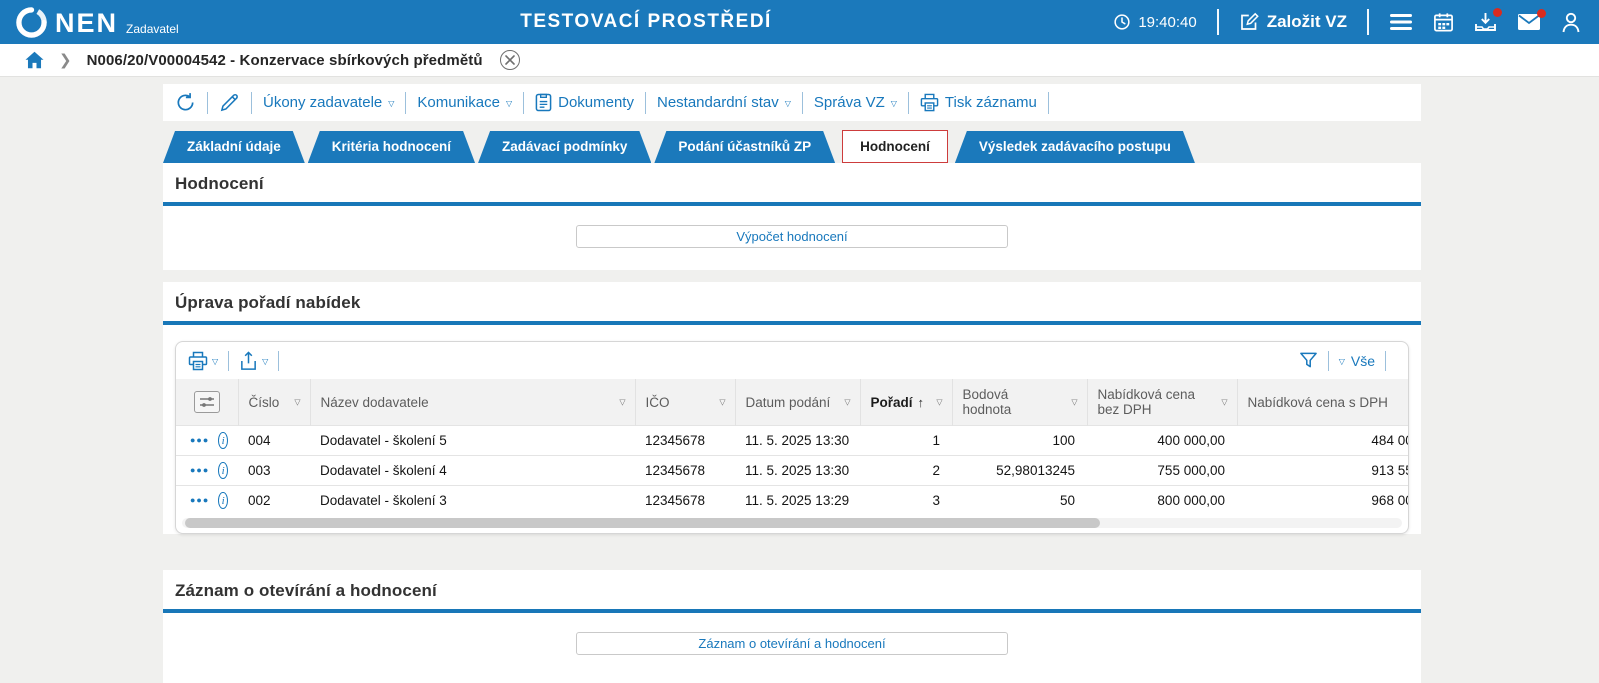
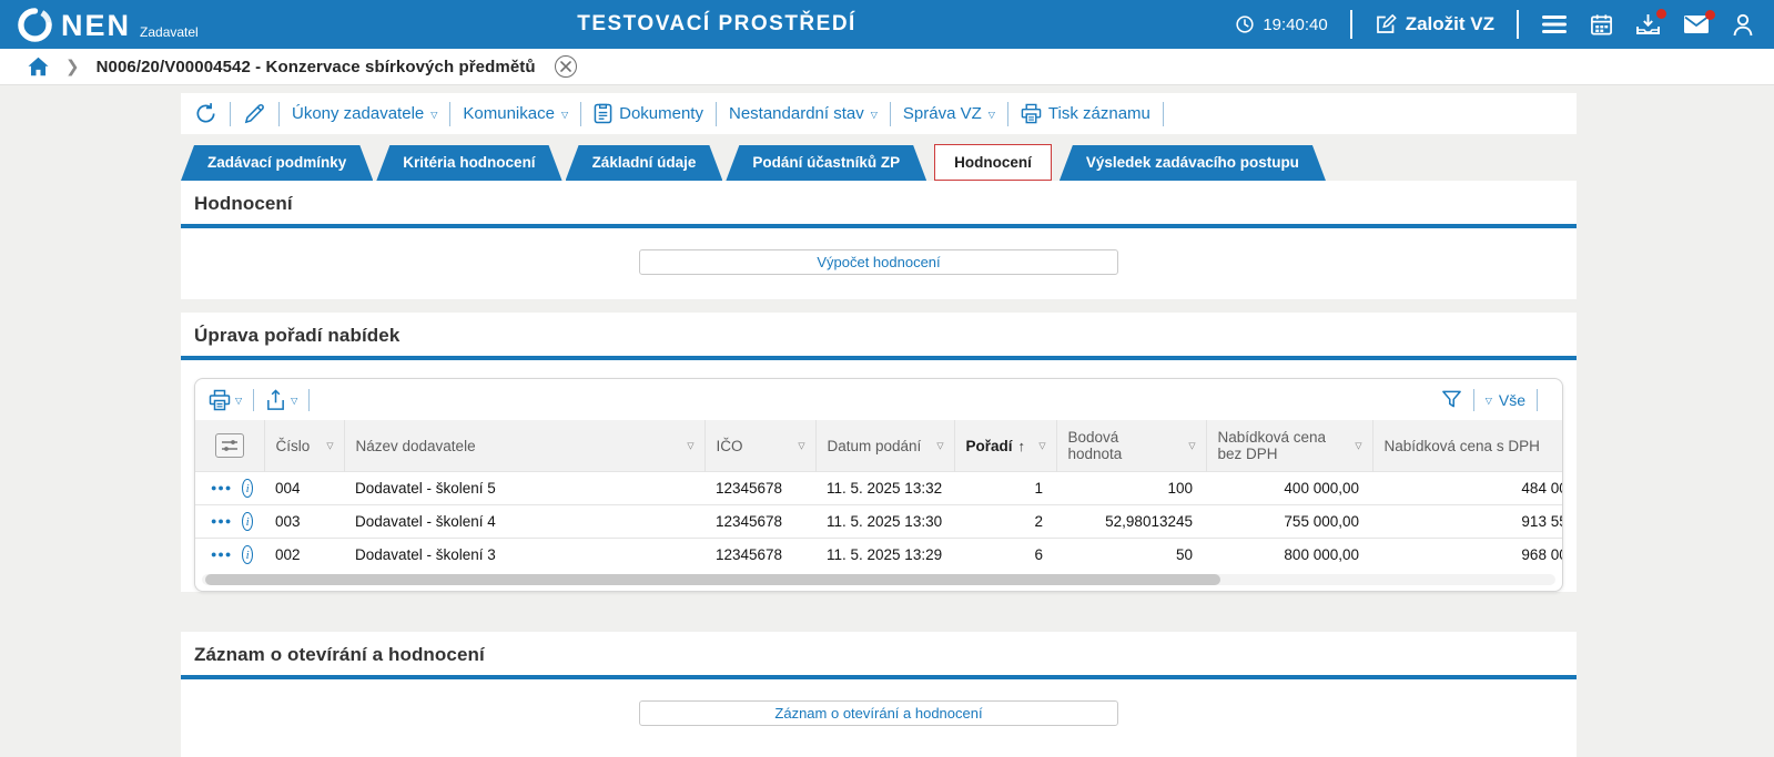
  NEN
  Zadavatel
  TESTOVACÍ PROSTŘEDÍ
  19:40:40
  Založit VZ
  ❯
  N006/20/V00004542 - Konzervace sbírkových předmětů
  Úkony zadavatele
  ▽
  Komunikace
  ▽
  Dokumenty
  Nestandardní stav
  ▽
  Správa VZ
  ▽
  Tisk záznamu
- Základní údaje
+ Zadávací podmínky
  Kritéria hodnocení
- Zadávací podmínky
+ Základní údaje
  Podání účastníků ZP
  Hodnocení
  Výsledek zadávacího postupu
  Hodnocení
  Výpočet hodnocení
  Úprava pořadí nabídek
  ▽
  ▽
  ▽
  Vše
  	Číslo ▽	Název dodavatele ▽	IČO ▽	Datum podání ▽	Pořadí ↑ ▽	Bodová hodnota ▽	Nabídková cena bez DPH ▽	Nabídková cena s DPH
- ●●● i	004	Dodavatel - školení 5	12345678	11. 5. 2025 13:30	1	100	400 000,00	484 0
+ ●●● i	004	Dodavatel - školení 5	12345678	11. 5. 2025 13:32	1	100	400 000,00	484 0
  ●●● i	003	Dodavatel - školení 4	12345678	11. 5. 2025 13:30	2	52,98013245	755 000,00	913 5
- ●●● i	002	Dodavatel - školení 3	12345678	11. 5. 2025 13:29	3	50	800 000,00	968 0
+ ●●● i	002	Dodavatel - školení 3	12345678	11. 5. 2025 13:29	6	50	800 000,00	968 0
  Záznam o otevírání a hodnocení
  Záznam o otevírání a hodnocení
